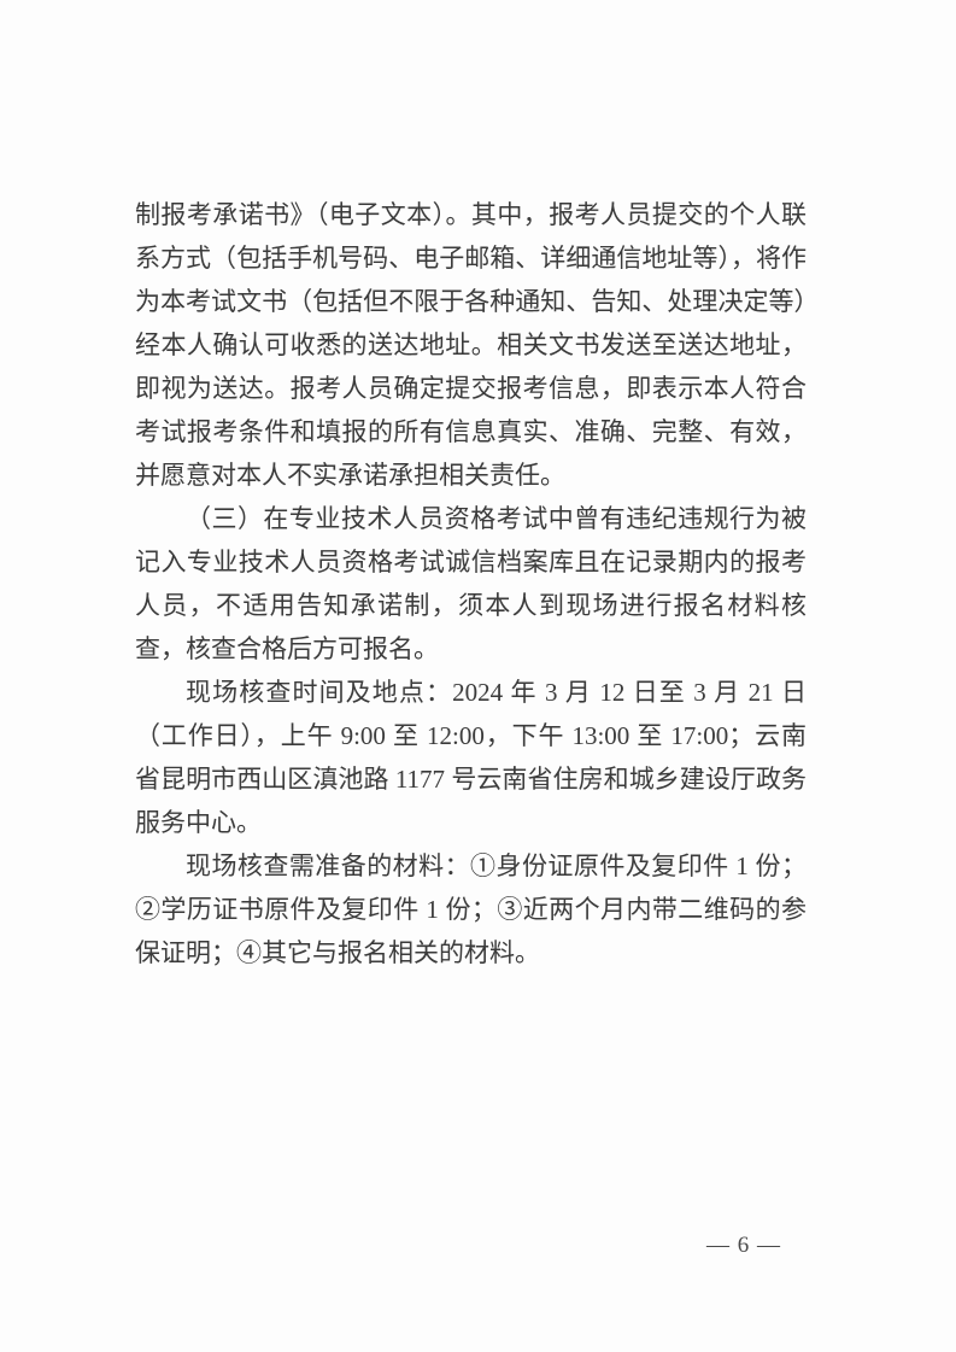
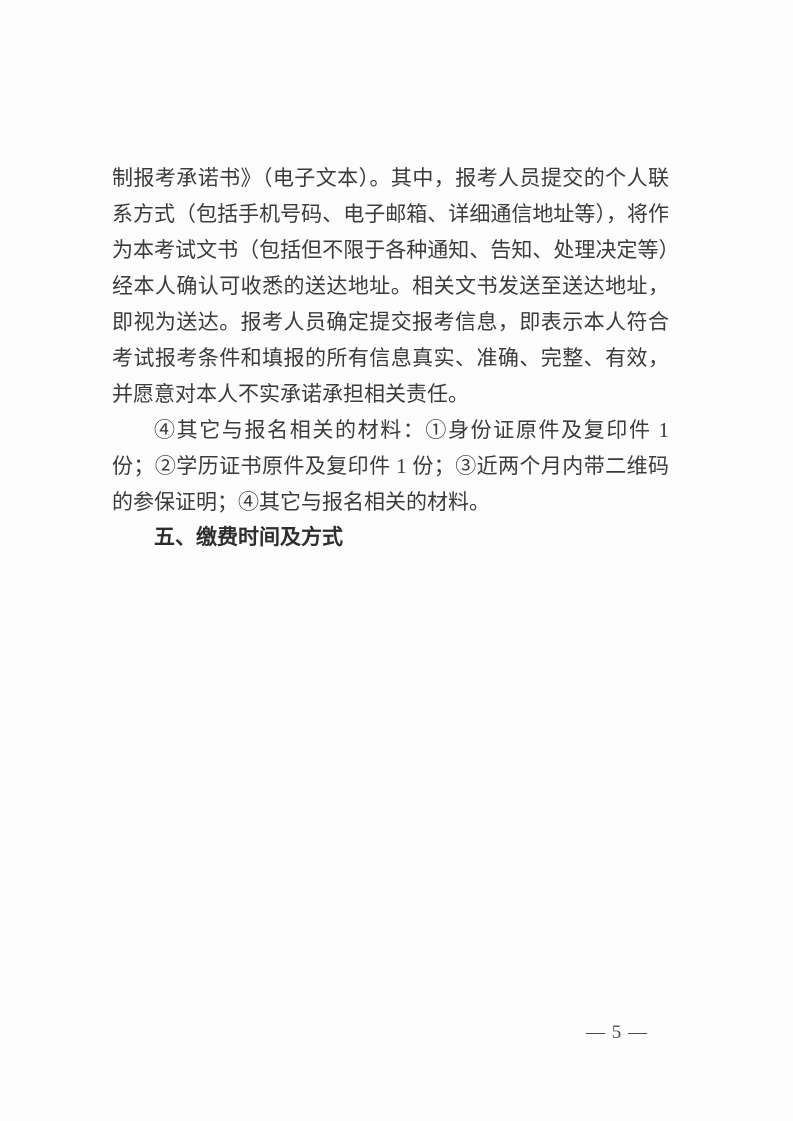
  制报考承诺书》（电子文本）。其中，报考人员提交的个人联系方式（包括手机号码、电子邮箱、详细通信地址等），将作为本考试文书（包括但不限于各种通知、告知、处理决定等）经本人确认可收悉的送达地址。相关文书发送至送达地址，即视为送达。报考人员确定提交报考信息，即表示本人符合考试报考条件和填报的所有信息真实、准确、完整、有效，并愿意对本人不实承诺承担相关责任。
- （三）在专业技术人员资格考试中曾有违纪违规行为被记入专业技术人员资格考试诚信档案库且在记录期内的报考人员，不适用告知承诺制，须本人到现场进行报名材料核查，核查合格后方可报名。
- 现场核查时间及地点：2024 年 3 月 12 日至 3 月 21 日（工作日），上午 9:00 至 12:00，下午 13:00 至 17:00；云南省昆明市西山区滇池路 1177 号云南省住房和城乡建设厅政务服务中心。
- 现场核查需准备的材料：①身份证原件及复印件 1 份；②学历证书原件及复印件 1 份；③近两个月内带二维码的参保证明；④其它与报名相关的材料。
+ ④其它与报名相关的材料：①身份证原件及复印件 1 份；②学历证书原件及复印件 1 份；③近两个月内带二维码的参保证明；④其它与报名相关的材料。
+ 五、缴费时间及方式
- — 6 —
+ — 5 —
